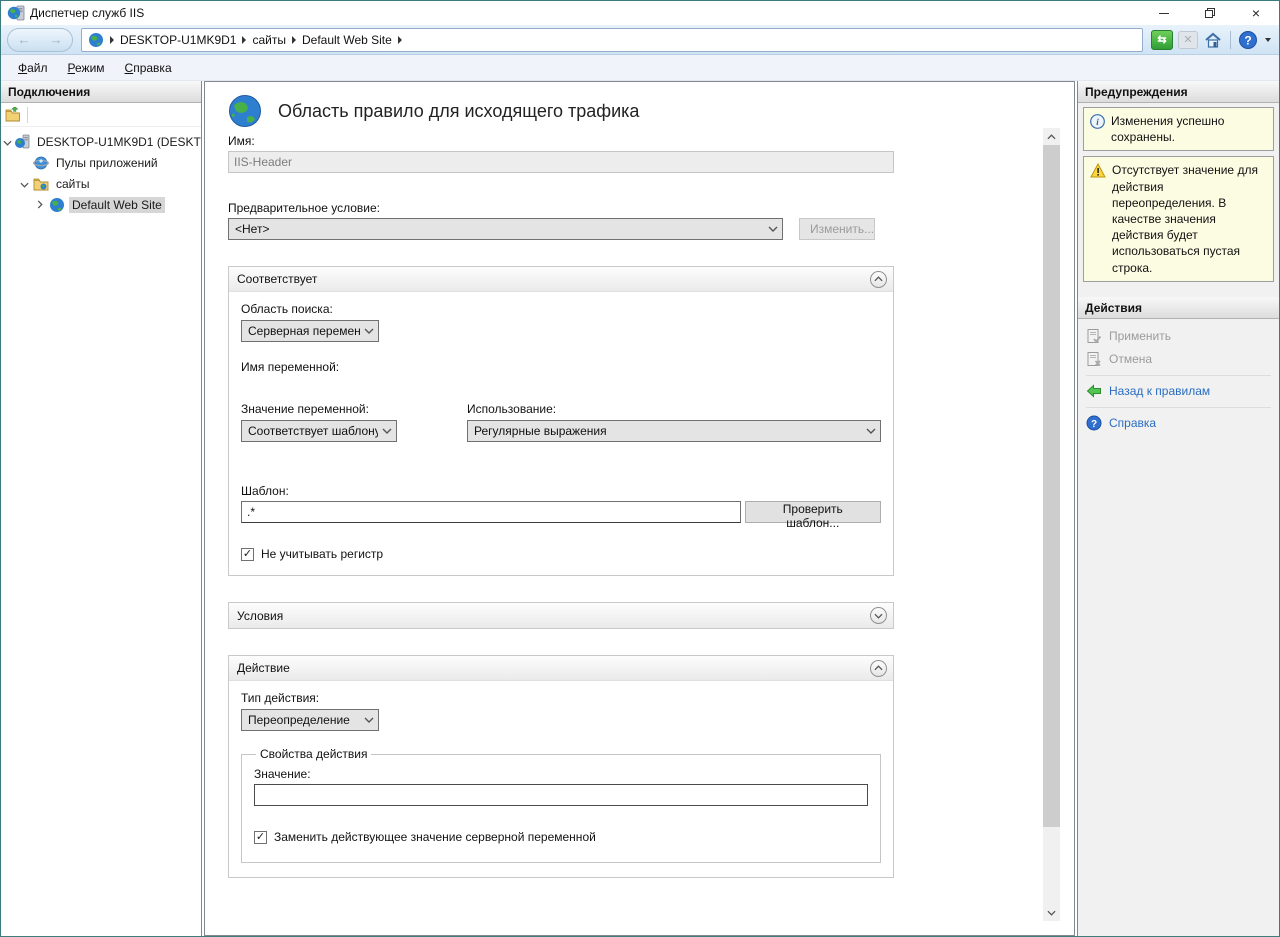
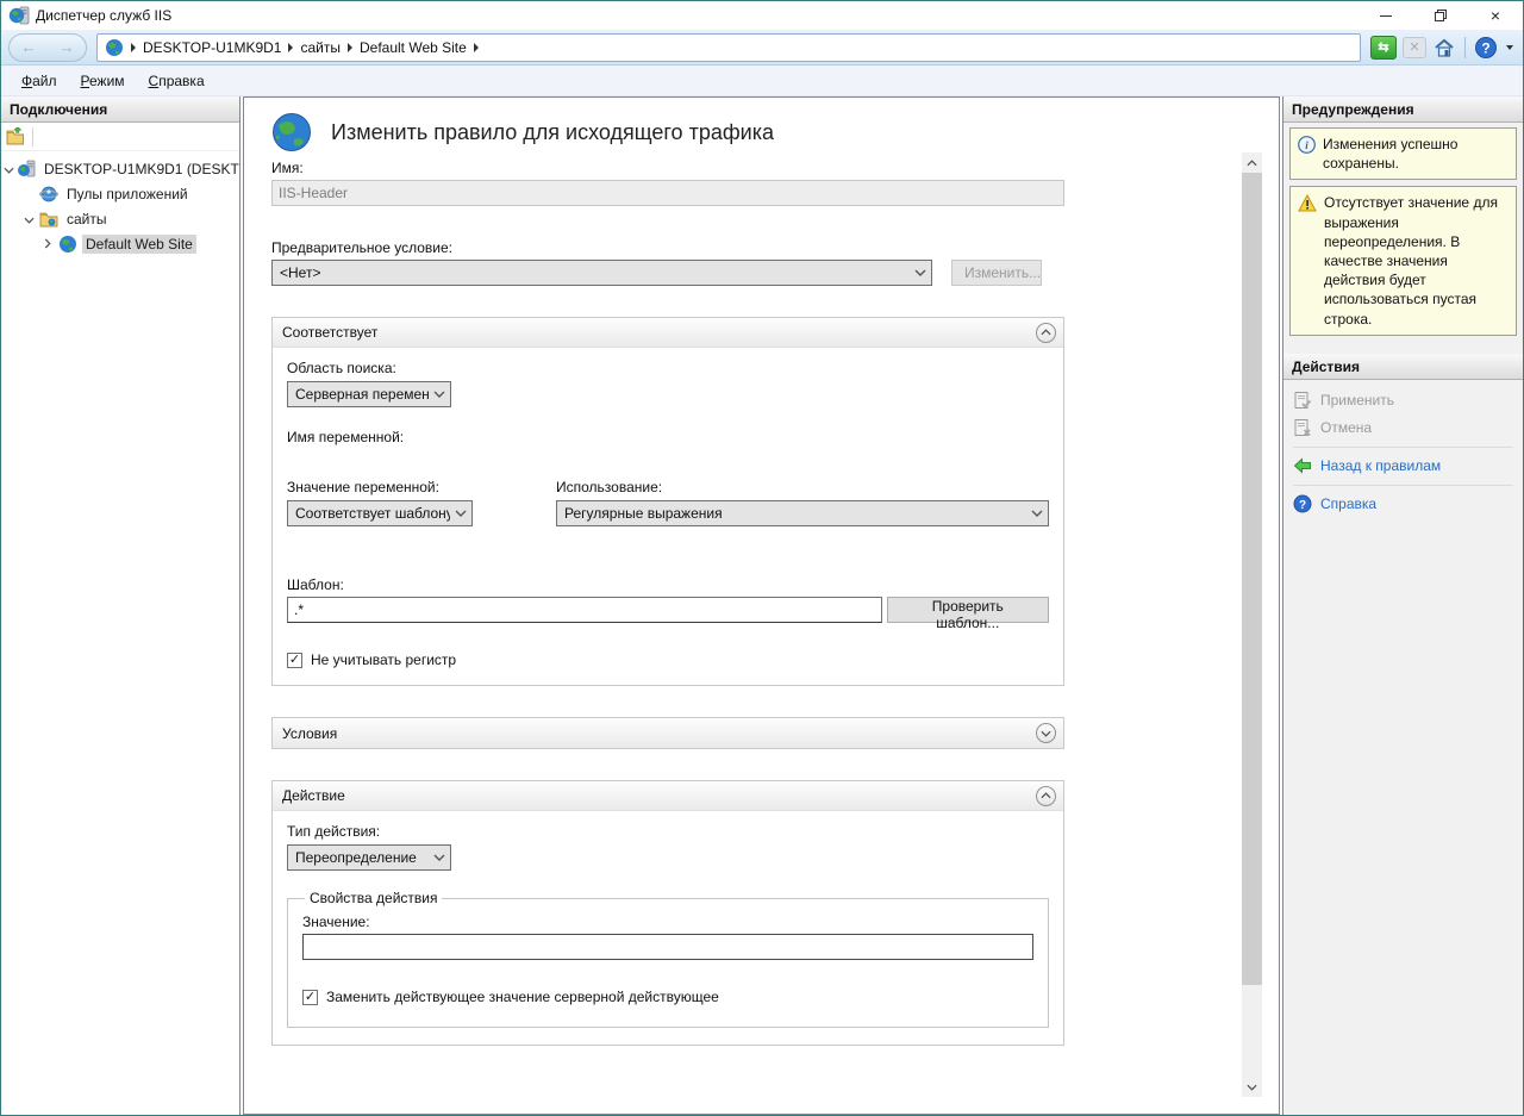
  Диспетчер служб IIS
  ×
  ←
  →
  DESKTOP-U1MK9D1
  сайты
  Default Web Site
  ⇆
  ✕
  ?
  Файл
  Режим
  Справка
  Подключения
  DESKTOP-U1MK9D1 (DESKT
  Пулы приложений
  сайты
  Default Web Site
- Область правило для исходящего трафика
+ Изменить правило для исходящего трафика
  Имя:
  IIS-Header
  Предварительное условие:
  <Нет>
  Изменить...
  Соответствует
  Область поиска:
  Серверная перемен
  Имя переменной:
  Значение переменной:
  Соответствует шаблону
  Использование:
  Регулярные выражения
  Шаблон:
  .*
  Проверить шаблон...
  ✓
  Не учитывать регистр
  Условия
  Действие
  Тип действия:
  Переопределение
  Свойства действия
  Значение:
  ✓
- Заменить действующее значение серверной переменной
+ Заменить действующее значение серверной действующее
  Предупреждения
  i
  Изменения успешно сохранены.
- Отсутствует значение для действия переопределения. В качестве значения действия будет использоваться пустая строка.
+ Отсутствует значение для выражения переопределения. В качестве значения действия будет использоваться пустая строка.
  Действия
  Применить
  Отмена
  Назад к правилам
  ?
  Справка
